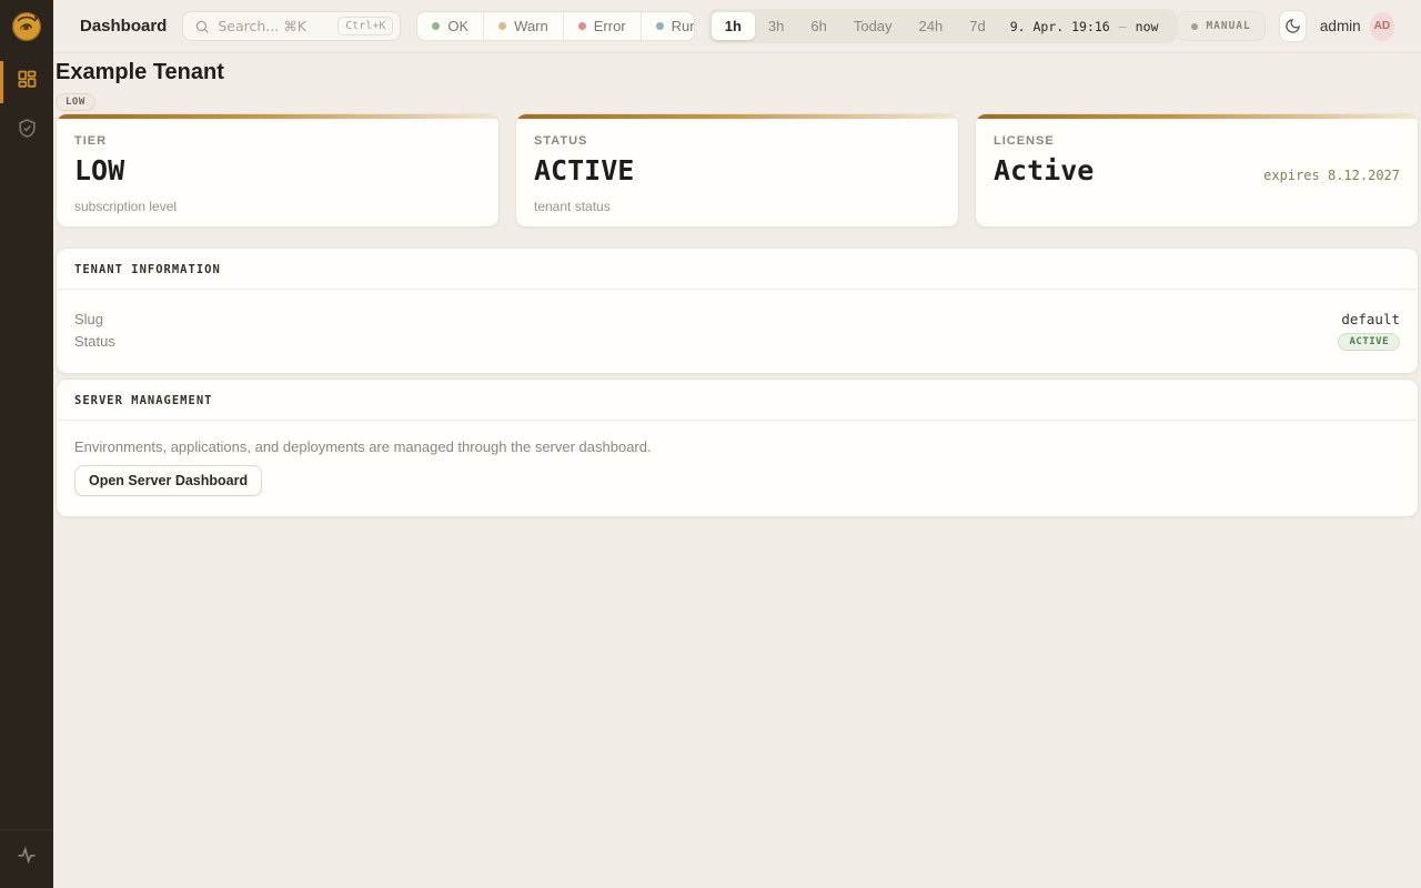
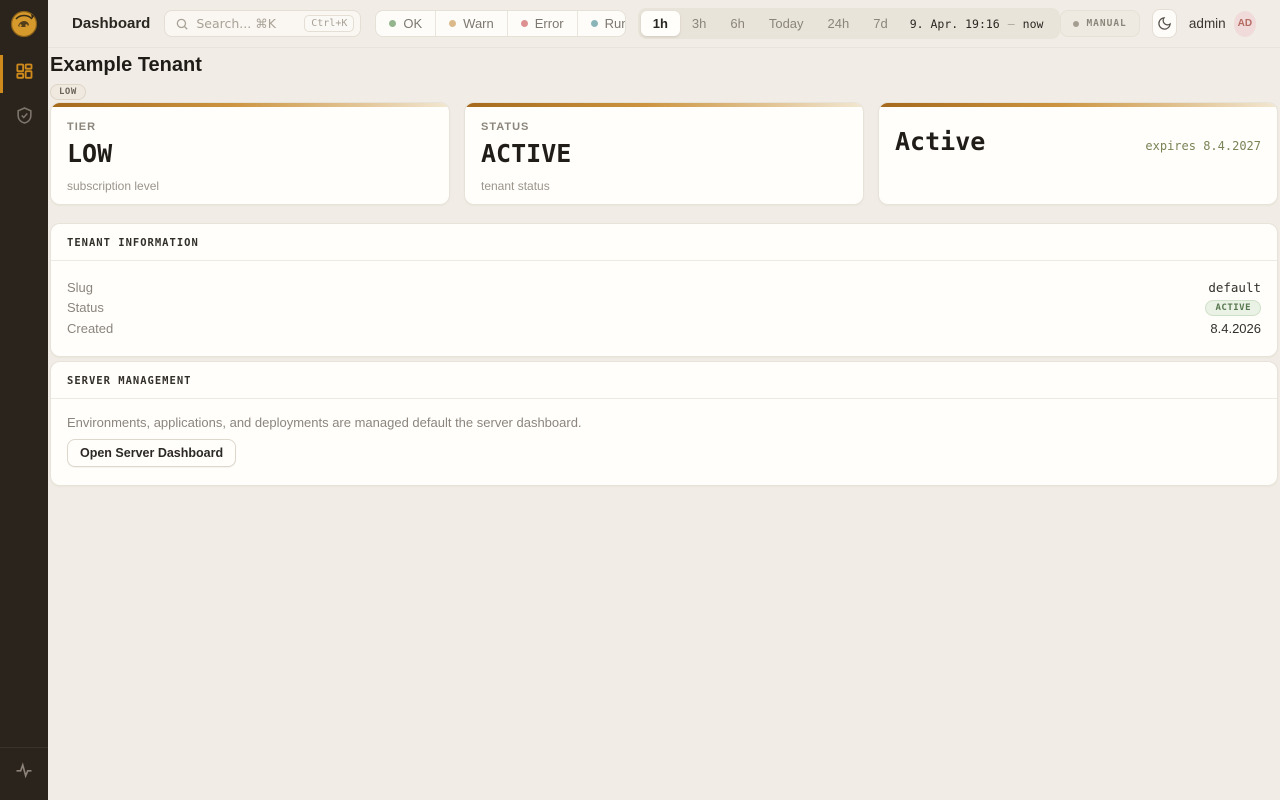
  Dashboard
  Search... ⌘K
  Ctrl+K
  OK
  Warn
  Error
  1h
  3h
  6h
  Today
  24h
  7d
  9. Apr. 19:16
  —
  now
  MANUAL
  admin
  AD
  Example Tenant
  LOW
  TIER
  LOW
  subscription level
  STATUS
  ACTIVE
  tenant status
- LICENSE
  Active
- expires 8.12.2027
+ expires 8.4.2027
  TENANT INFORMATION
  Slug
  default
  Status
  ACTIVE
+ Created
+ 8.4.2026
  SERVER MANAGEMENT
- Environments, applications, and deployments are managed through the server dashboard.
+ Environments, applications, and deployments are managed default the server dashboard.
  Open Server Dashboard
